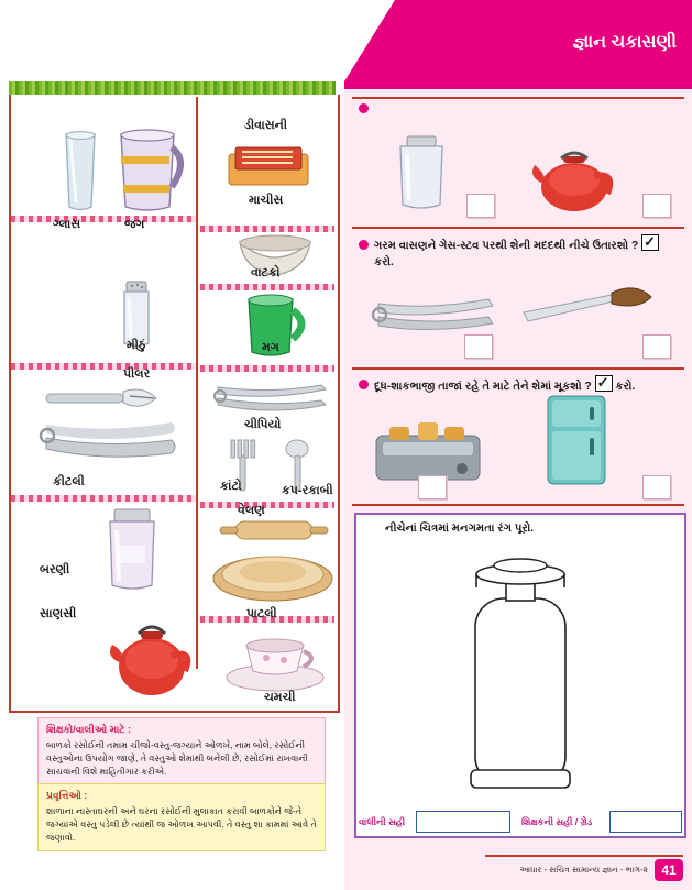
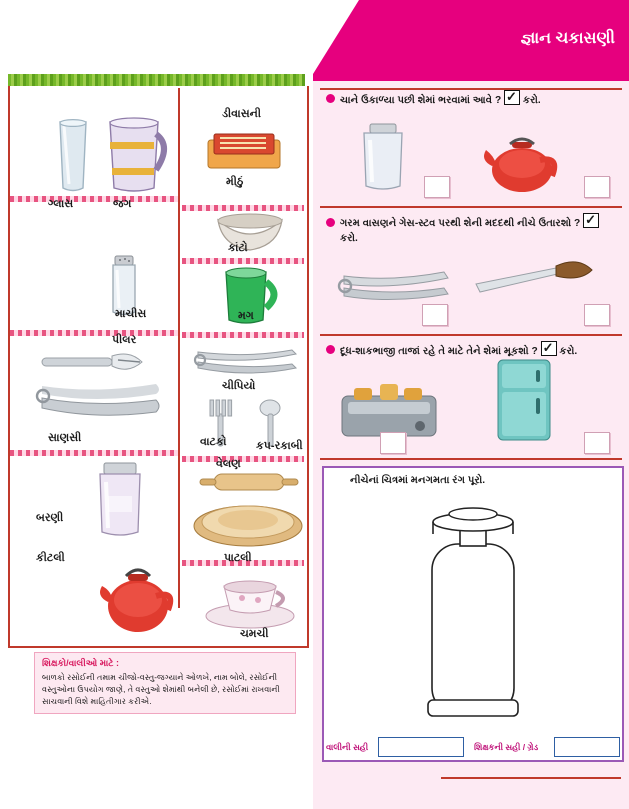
  ગ્લાસ
  જગ
- મીઠું
+ માચીસ
  પીલર
- કીટલી
+ સાણસી
  બરણી
- સાણસી
+ કીટલી
  ડીવાસની
- માચીસ
+ મીઠું
- વાટકો
+ કાંટો
  મગ
  ચીપિયો
- કાંટો
+ વાટકો
  કપ-રકાબી
  વેલણ
  પાટલી
  ચમચી
  શિક્ષકો/વાલીઓ માટે :
  બાળકો રસોઈની તમામ ચીજો-વસ્તુ-જગ્યાને ઓળખે, નામ બોલે, રસોઈની વસ્તુઓના ઉપયોગ જાણે, તે વસ્તુઓ શેમાંથી બનેલી છે, રસોઈમાં રાખવાની સાચવાની વિશે માહિતીગાર કરીએ.
- પ્રવૃત્તિઓ :
- શાળાના નાસ્તાઘરની અને ઘરના રસોઈની મુલાકાત કરાવી બાળકોને જે-તે જગ્યાએ વસ્તુ પડેલી છે ત્યાંથી જ ઓળખ આપવી. તે વસ્તુ શા કામમાં આવે તે જણાવો.
  જ્ઞાન ચકાસણી
+ ચાને ઉકાળ્યા પછી શેમાં ભરવામાં આવે ? કરો.
  ગરમ વાસણને ગેસ-સ્ટવ પરથી શેની મદદથી નીચે ઉતારશો ? કરો.
  દૂધ-શાકભાજી તાજાં રહે તે માટે તેને શેમાં મૂકશો ? કરો.
  નીચેનાં ચિત્રમાં મનગમતા રંગ પૂરો.
  વાલીની સહી
  શિક્ષકની સહી / ગ્રેડ
- આધાર - સચિત્ર સામાન્ય જ્ઞાન - ભાગ-૨
- 41
